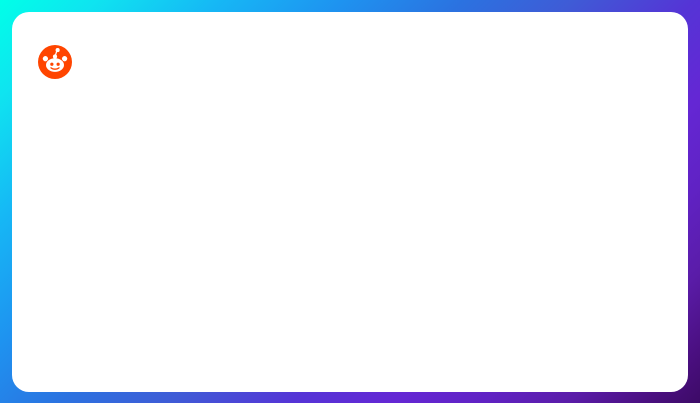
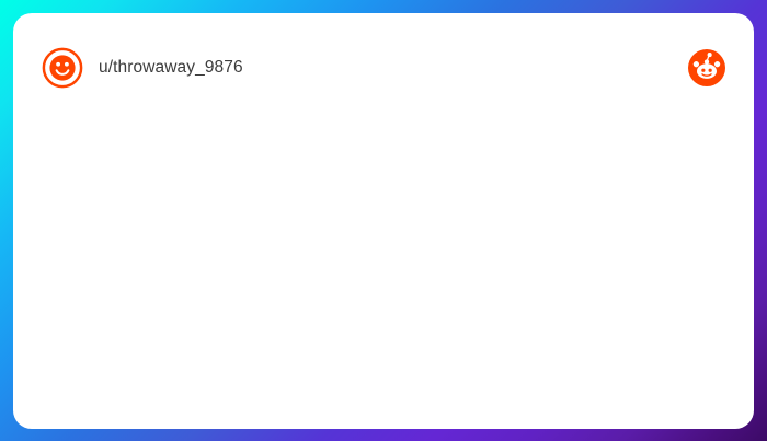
+ u/throwaway_9876
